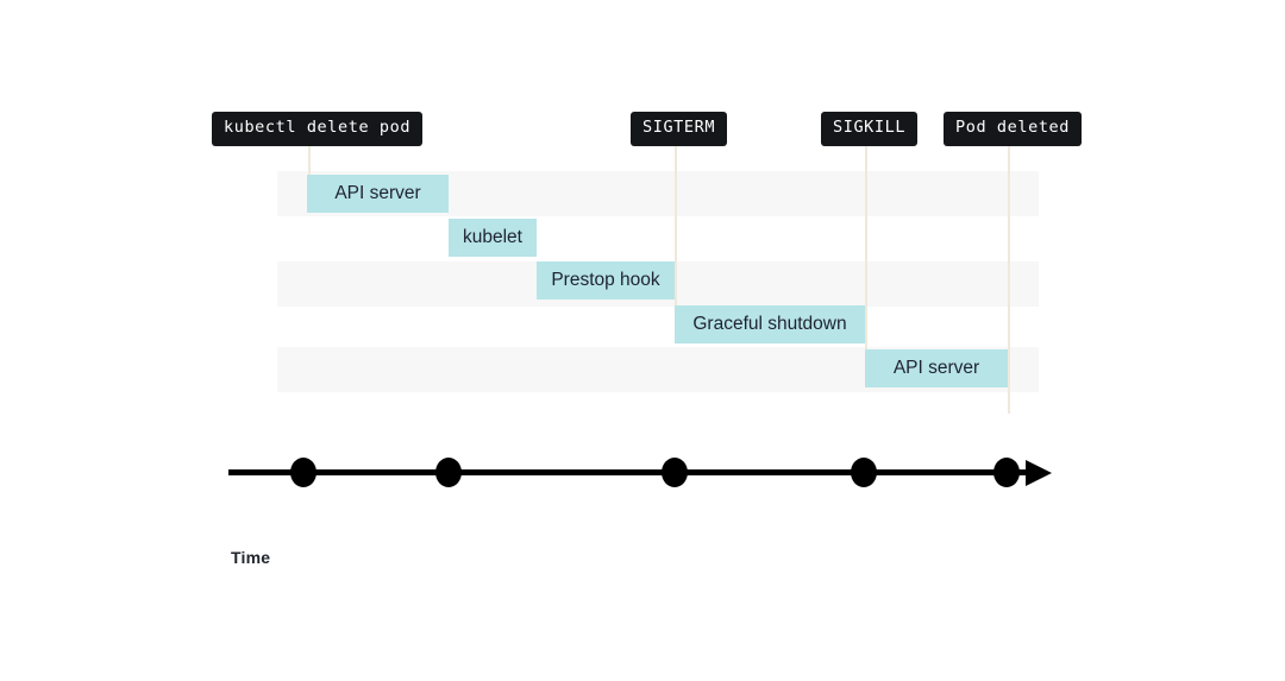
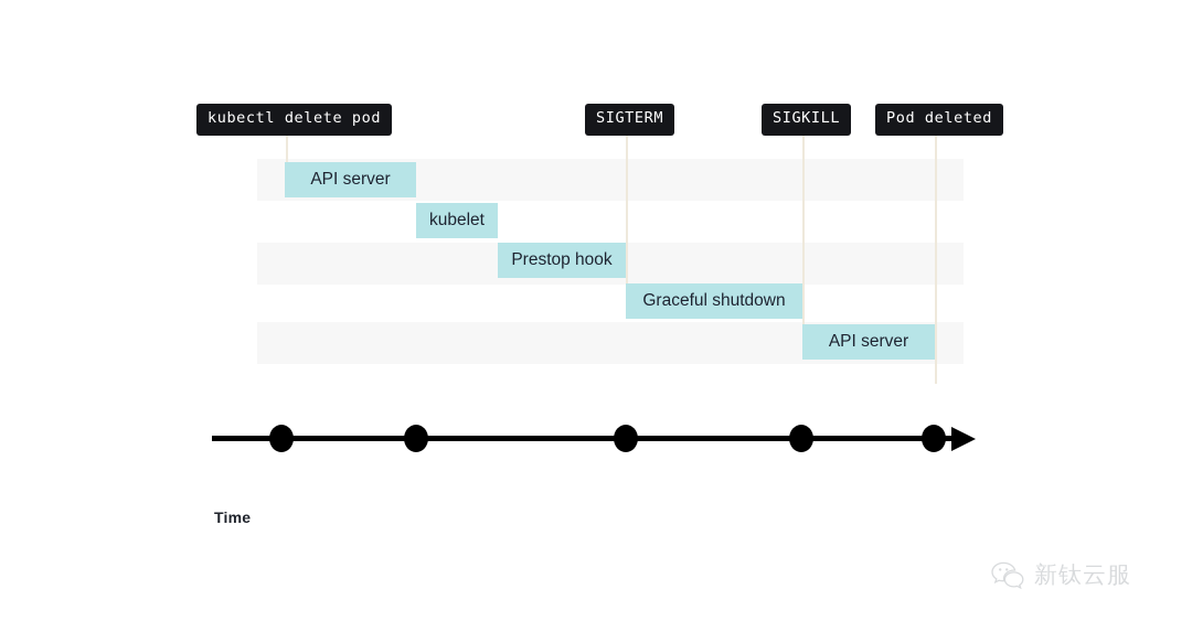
  kubectl delete pod
  SIGTERM
  SIGKILL
  Pod deleted
  API server
  kubelet
  Prestop hook
  Graceful shutdown
  API server
  Time
+ 新钛云服
